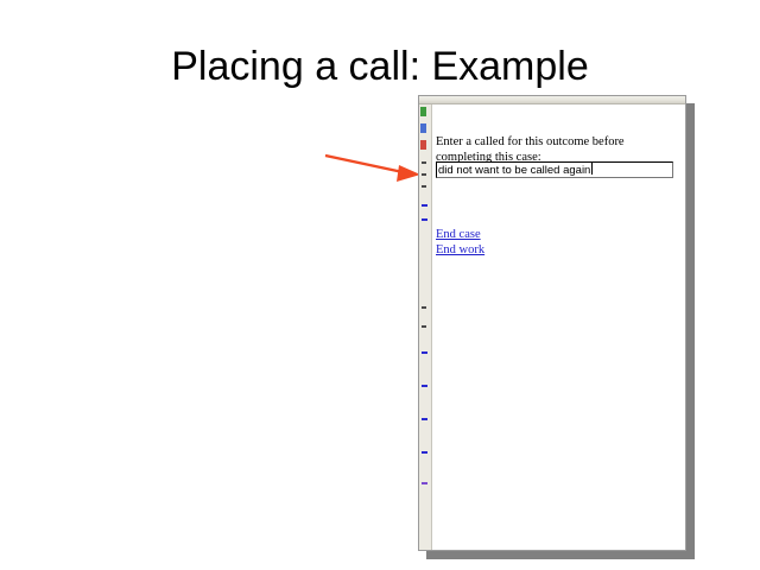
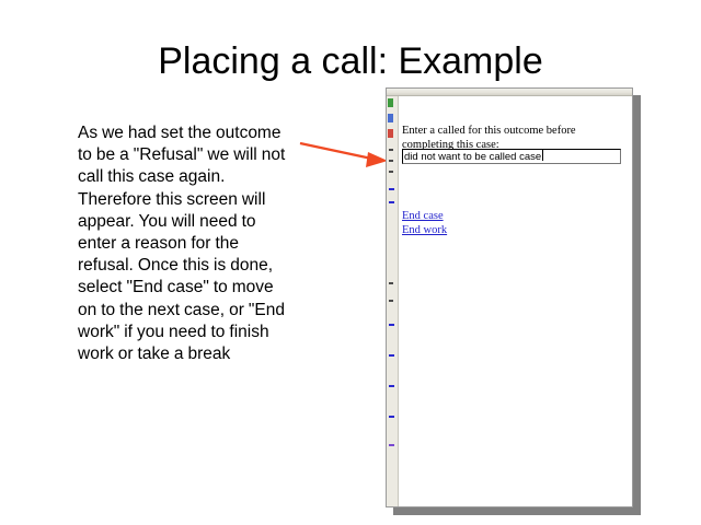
  Placing a call: Example
+ As we had set the outcome to be a "Refusal" we will not call this case again. Therefore this screen will appear. You will need to enter a reason for the refusal. Once this is done, select "End case" to move on to the next case, or "End work" if you need to finish work or take a break
  Enter a called for this outcome before completing this case:
- did not want to be called again
+ did not want to be called case
  End case
  End work
